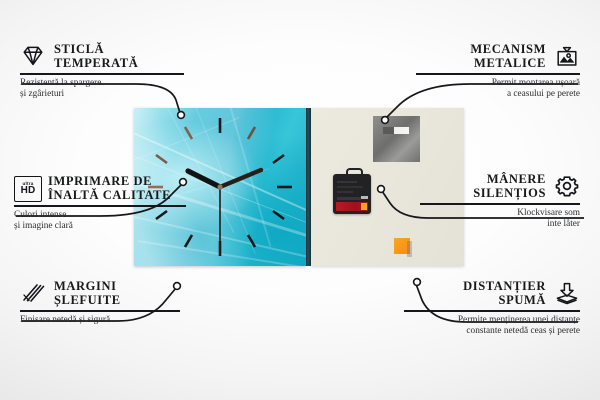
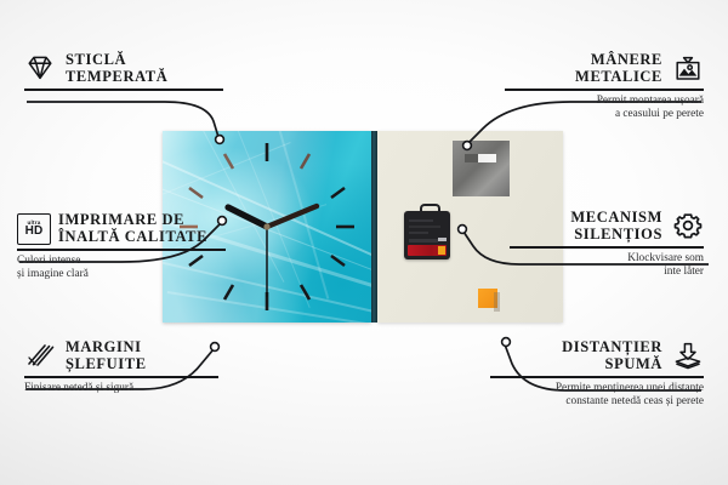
  STICLĂ
  TEMPERATĂ
- Rezistentă la spargere
- și zgârieturi
  HD
  IMPRIMARE DE
  ÎNALTĂ CALITATE
  Culori intense
  și imagine clară
  MARGINI
  ȘLEFUITE
  Finisare netedă și sigură
- MECANISM
+ MÂNERE
  METALICE
  Permit montarea ușoară
  a ceasului pe perete
- MÂNERE
+ MECANISM
  SILENȚIOS
  Klockvisare som
  inte låter
  DISTANȚIER
  SPUMĂ
  Permite menținerea unei distanțe
  constante netedă ceas și perete
